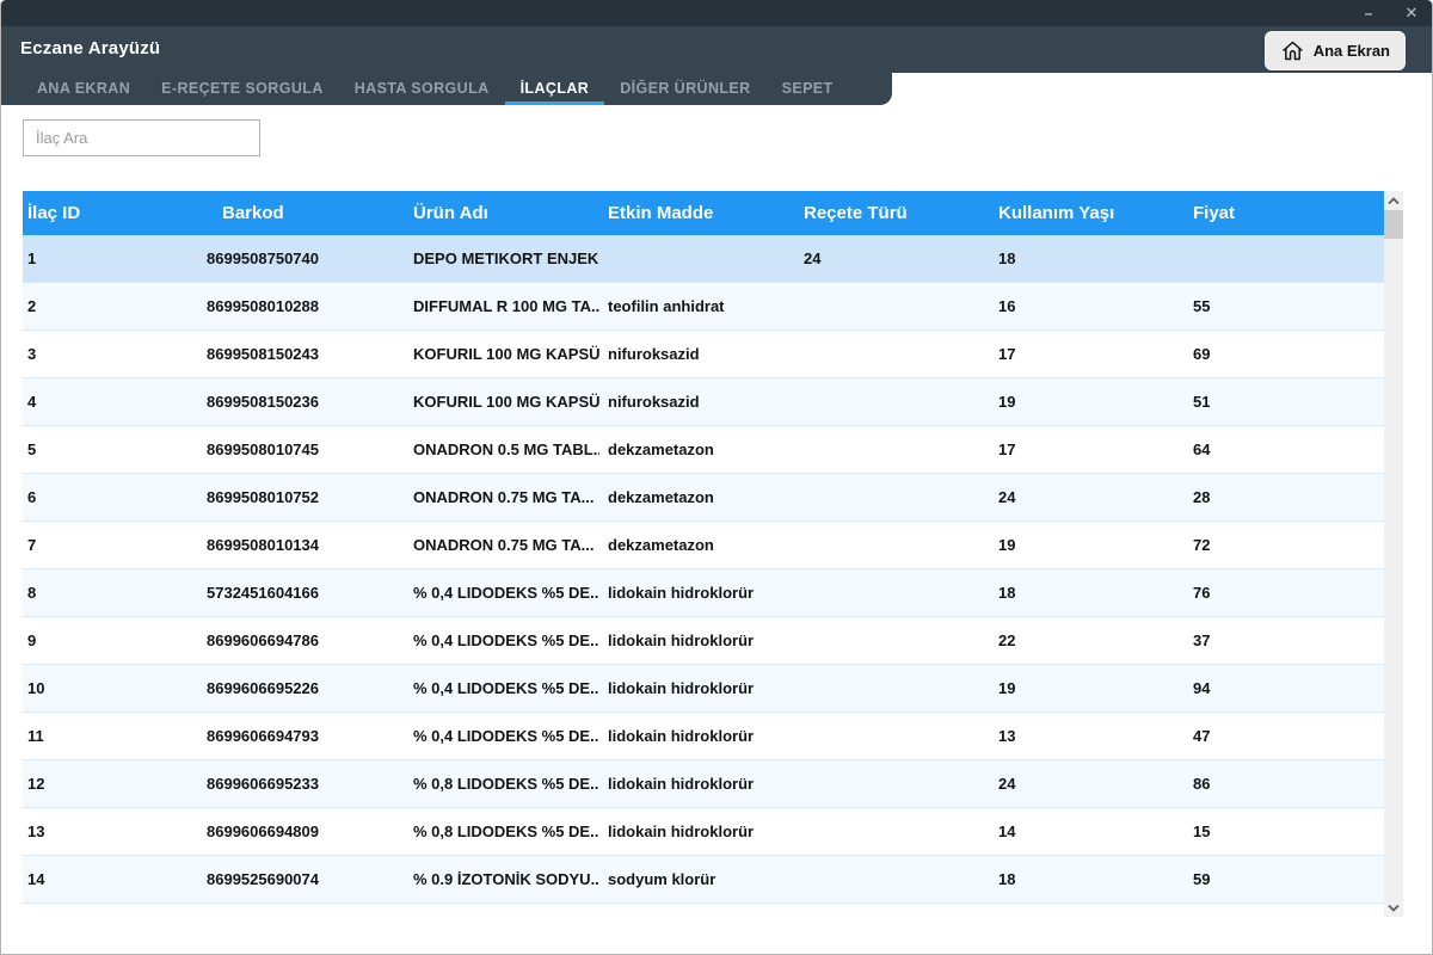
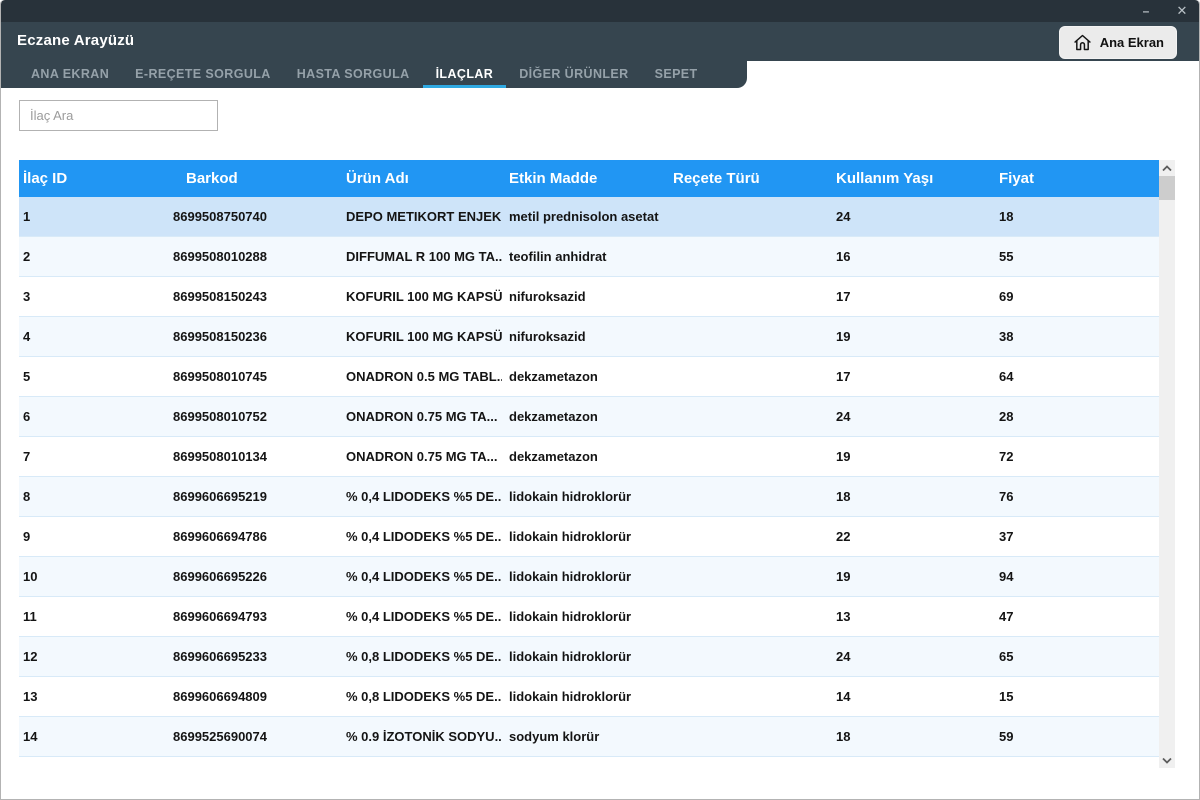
  –
  ✕
  Eczane Arayüzü
  Ana Ekran
  ANA EKRAN
  E-REÇETE SORGULA
  HASTA SORGULA
  İLAÇLAR
  DİĞER ÜRÜNLER
  SEPET
  İlaç Ara
  İlaç ID
  Barkod
  Ürün Adı
  Etkin Madde
  Reçete Türü
  Kullanım Yaşı
  Fiyat
  1
  8699508750740
  DEPO METIKORT ENJEK
+ metil prednisolon asetat
  24
  18
  2
  8699508010288
  DIFFUMAL R 100 MG TA..
  teofilin anhidrat
  16
  55
  3
  8699508150243
  KOFURIL 100 MG KAPSÜ
  nifuroksazid
  17
  69
  4
  8699508150236
  KOFURIL 100 MG KAPSÜ
  nifuroksazid
  19
- 51
+ 38
  5
  8699508010745
  ONADRON 0.5 MG TABL.
  dekzametazon
  17
  64
  6
  8699508010752
  ONADRON 0.75 MG TA...
  dekzametazon
  24
  28
  7
  8699508010134
  ONADRON 0.75 MG TA...
  dekzametazon
  19
  72
  8
- 5732451604166
+ 8699606695219
  % 0,4 LIDODEKS %5 DE..
  lidokain hidroklorür
  18
  76
  9
  8699606694786
  % 0,4 LIDODEKS %5 DE..
  lidokain hidroklorür
  22
  37
  10
  8699606695226
  % 0,4 LIDODEKS %5 DE..
  lidokain hidroklorür
  19
  94
  11
  8699606694793
  % 0,4 LIDODEKS %5 DE..
  lidokain hidroklorür
  13
  47
  12
  8699606695233
  % 0,8 LIDODEKS %5 DE..
  lidokain hidroklorür
  24
- 86
+ 65
  13
  8699606694809
  % 0,8 LIDODEKS %5 DE..
  lidokain hidroklorür
  14
  15
  14
  8699525690074
  % 0.9 İZOTONİK SODYU..
  sodyum klorür
  18
  59
